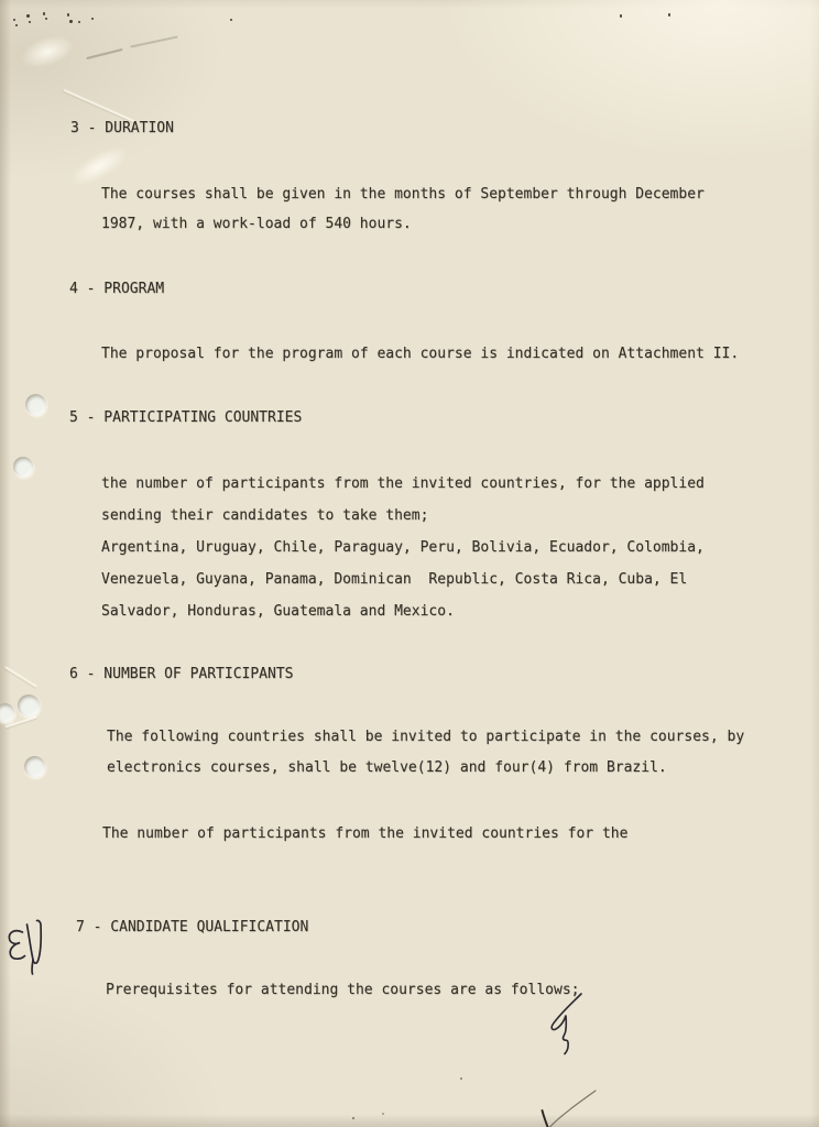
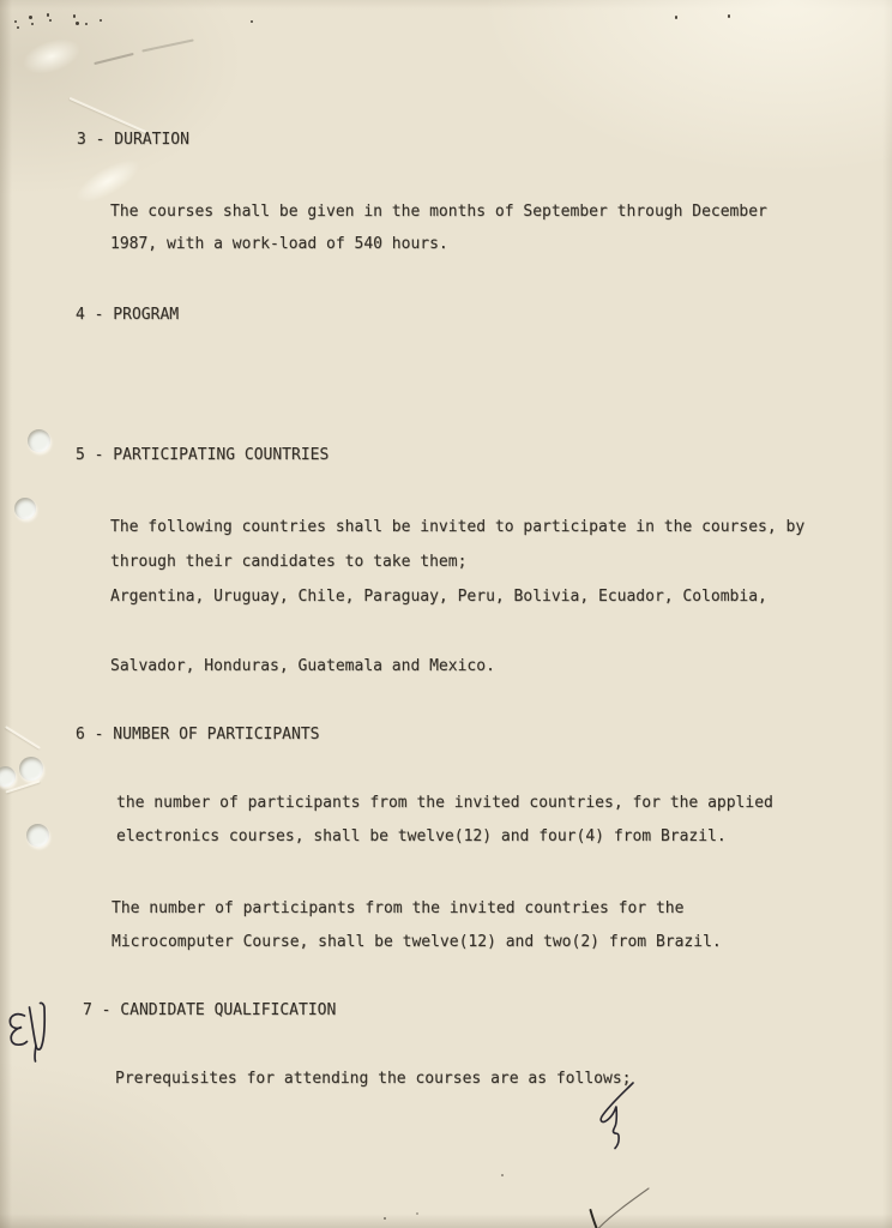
  3 - DURATION
  The courses shall be given in the months of September through December
  1987, with a work-load of 540 hours.
  4 - PROGRAM
- The proposal for the program of each course is indicated on Attachment II.
  5 - PARTICIPATING COUNTRIES
- the number of participants from the invited countries, for the applied
+ The following countries shall be invited to participate in the courses, by
- sending their candidates to take them;
+ through their candidates to take them;
  Argentina, Uruguay, Chile, Paraguay, Peru, Bolivia, Ecuador, Colombia,
- Venezuela, Guyana, Panama, Dominican Republic, Costa Rica, Cuba, El
  Salvador, Honduras, Guatemala and Mexico.
  6 - NUMBER OF PARTICIPANTS
- The following countries shall be invited to participate in the courses, by
+ the number of participants from the invited countries, for the applied
  electronics courses, shall be twelve(12) and four(4) from Brazil.
  The number of participants from the invited countries for the
+ Microcomputer Course, shall be twelve(12) and two(2) from Brazil.
  7 - CANDIDATE QUALIFICATION
  Prerequisites for attending the courses are as follows;
